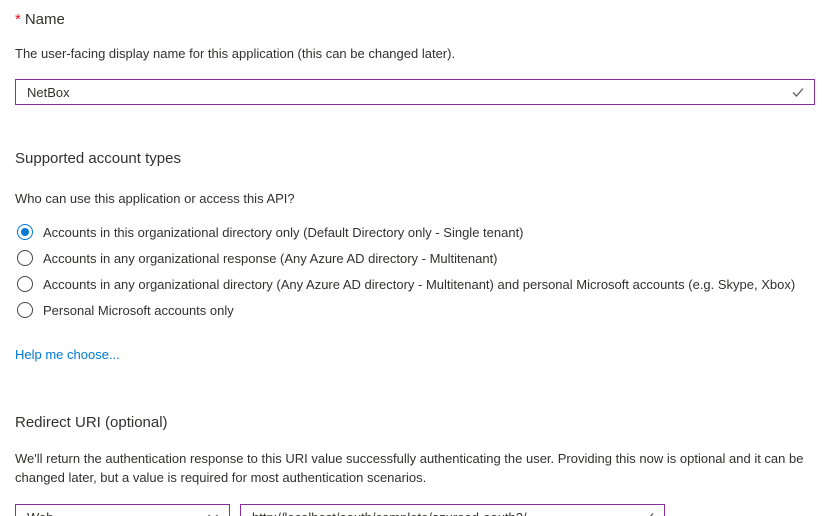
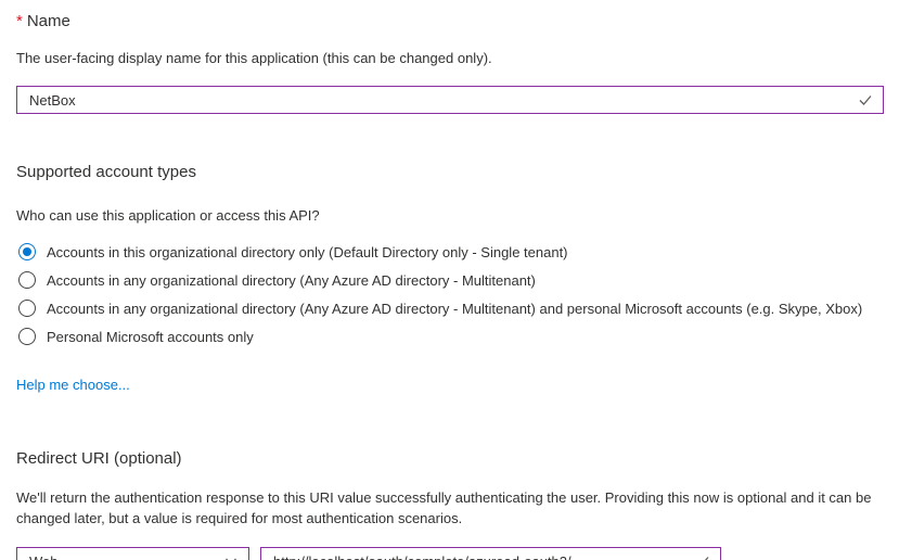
  * Name
- The user-facing display name for this application (this can be changed later).
+ The user-facing display name for this application (this can be changed only).
  NetBox
  Supported account types
  Who can use this application or access this API?
  Accounts in this organizational directory only (Default Directory only - Single tenant)
- Accounts in any organizational response (Any Azure AD directory - Multitenant)
+ Accounts in any organizational directory (Any Azure AD directory - Multitenant)
  Accounts in any organizational directory (Any Azure AD directory - Multitenant) and personal Microsoft accounts (e.g. Skype, Xbox)
  Personal Microsoft accounts only
  Help me choose...
  Redirect URI (optional)
  We'll return the authentication response to this URI value successfully authenticating the user. Providing this now is optional and it can be changed later, but a value is required for most authentication scenarios.
